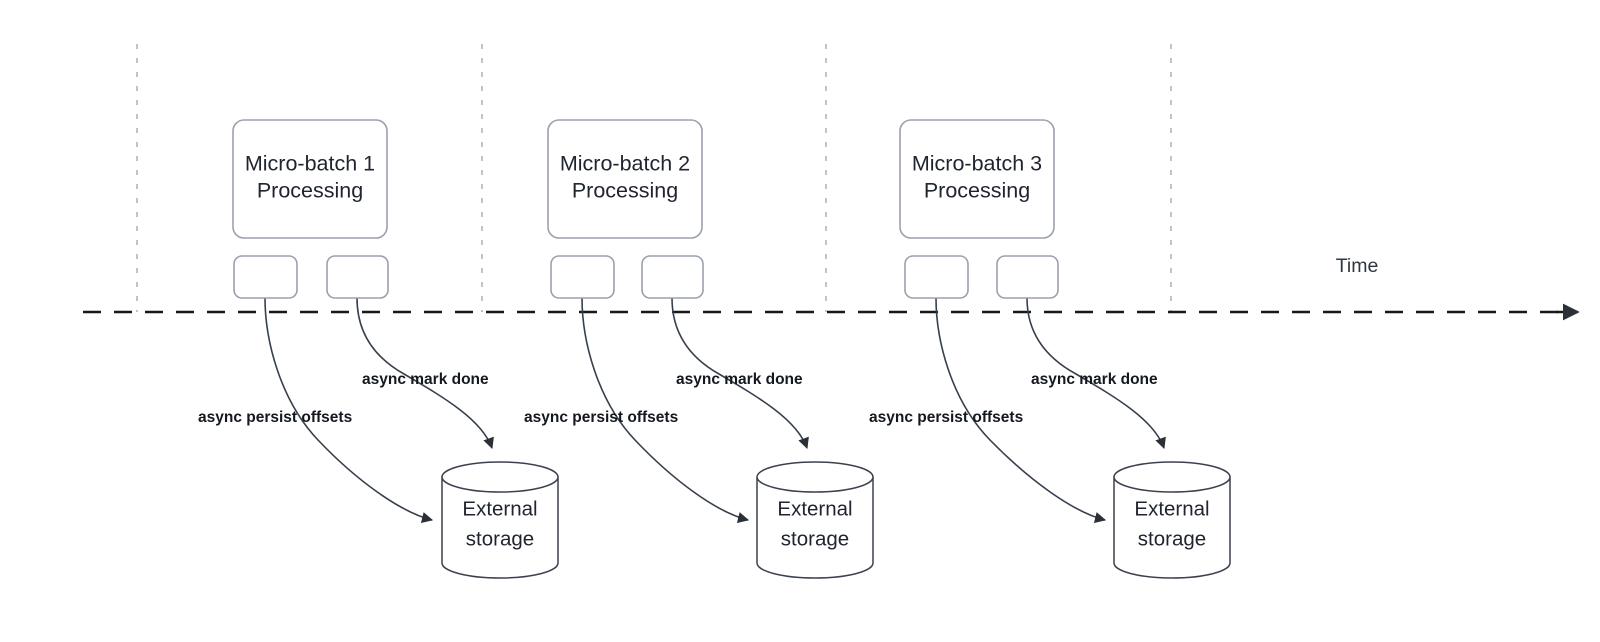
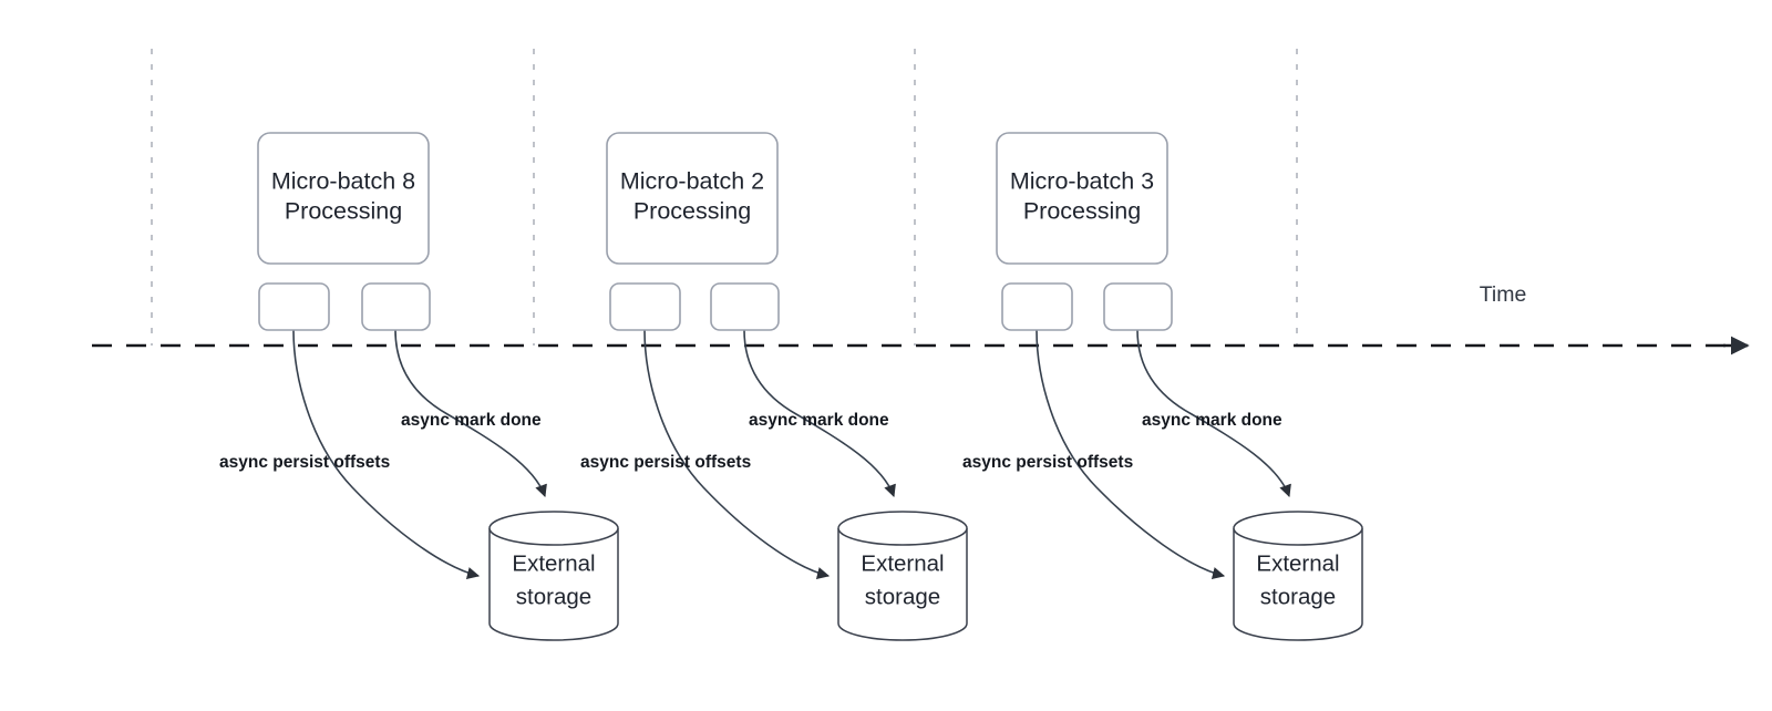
  Time
  async persist offsets
  async mark done
- Micro-batch 1
+ Micro-batch 8
  Processing
  External
  storage
  async persist offsets
  async mark done
  Micro-batch 2
  Processing
  External
  storage
  async persist offsets
  async mark done
  Micro-batch 3
  Processing
  External
  storage
